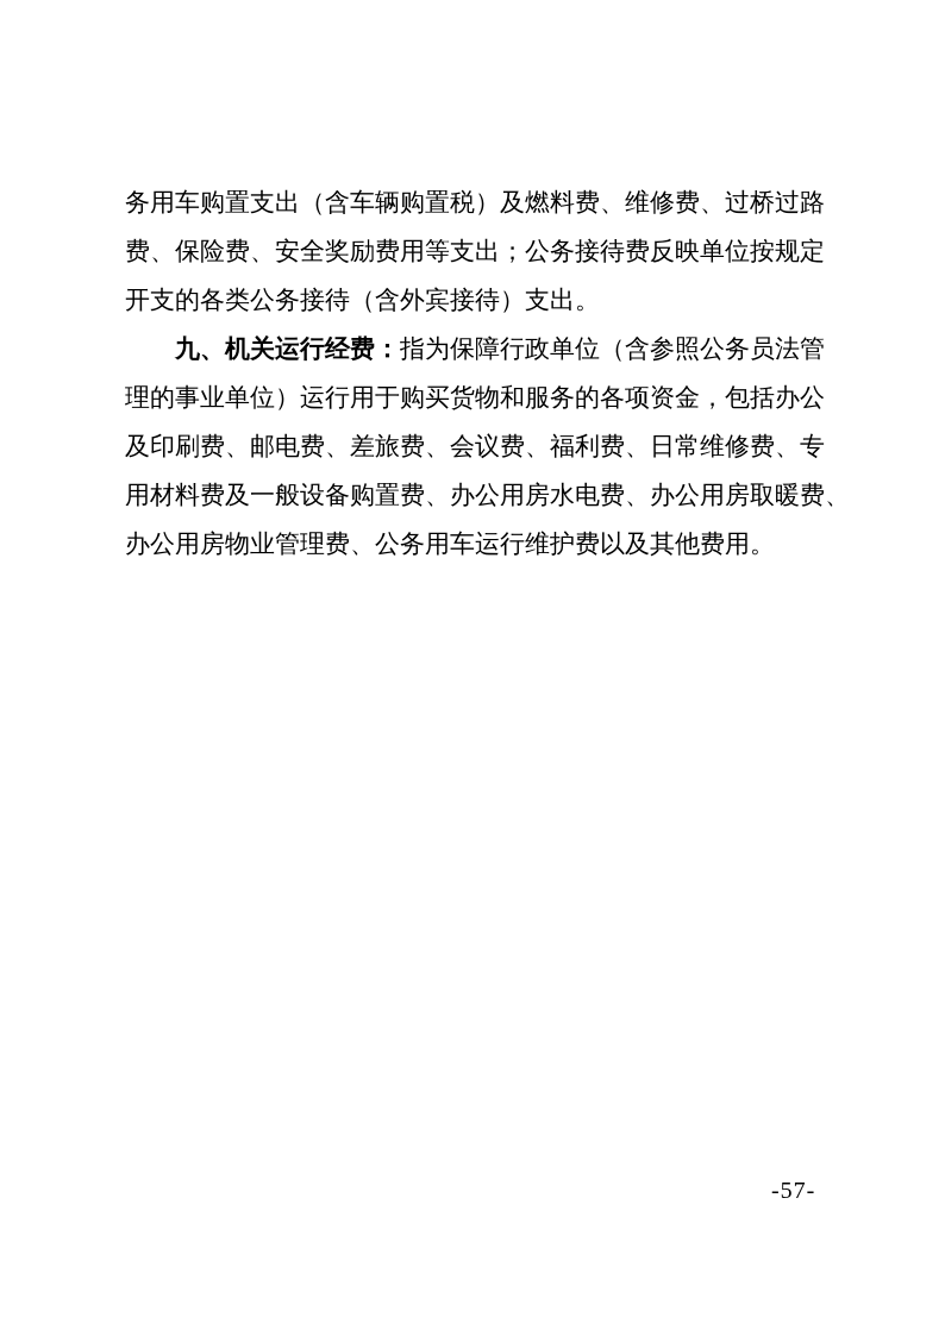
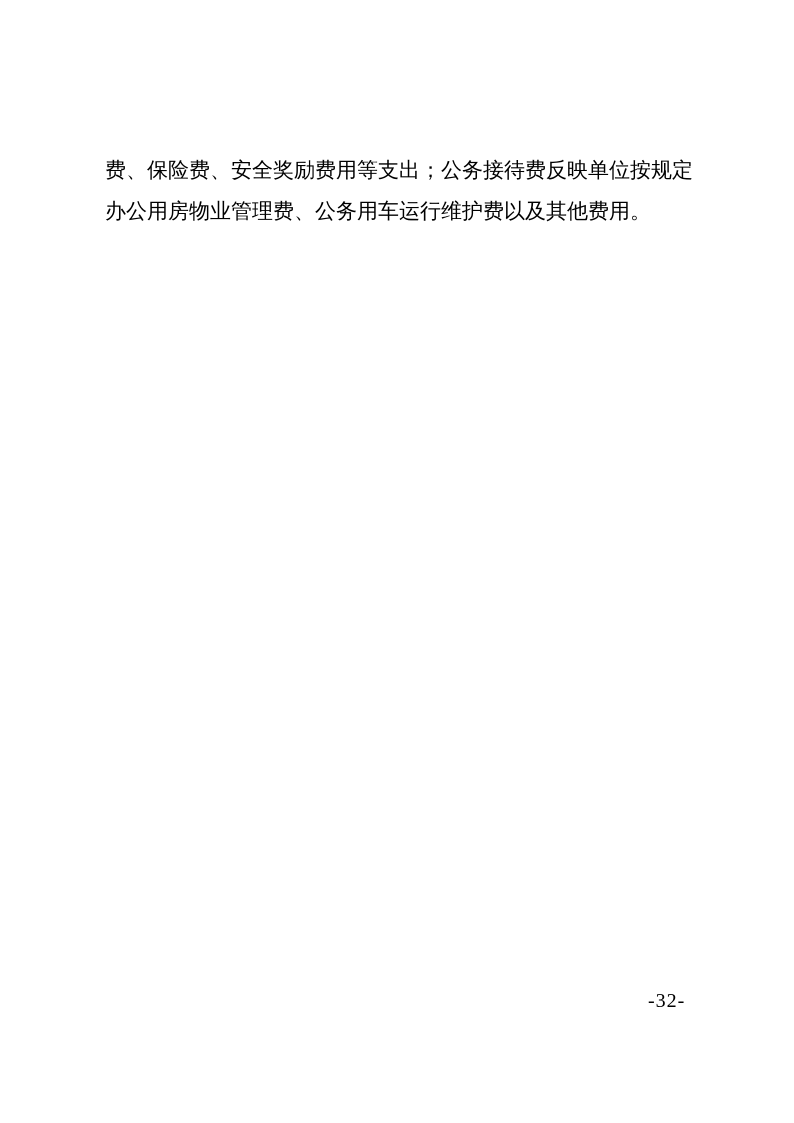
- 务用车购置支出（含车辆购置税）及燃料费、维修费、过桥过路
  费、保险费、安全奖励费用等支出；公务接待费反映单位按规定
- 开支的各类公务接待（含外宾接待）支出。
- 九、机关运行经费：指为保障行政单位（含参照公务员法管
- 理的事业单位）运行用于购买货物和服务的各项资金，包括办公
- 及印刷费、邮电费、差旅费、会议费、福利费、日常维修费、专
- 用材料费及一般设备购置费、办公用房水电费、办公用房取暖费、
  办公用房物业管理费、公务用车运行维护费以及其他费用。
- -57-
+ -32-
